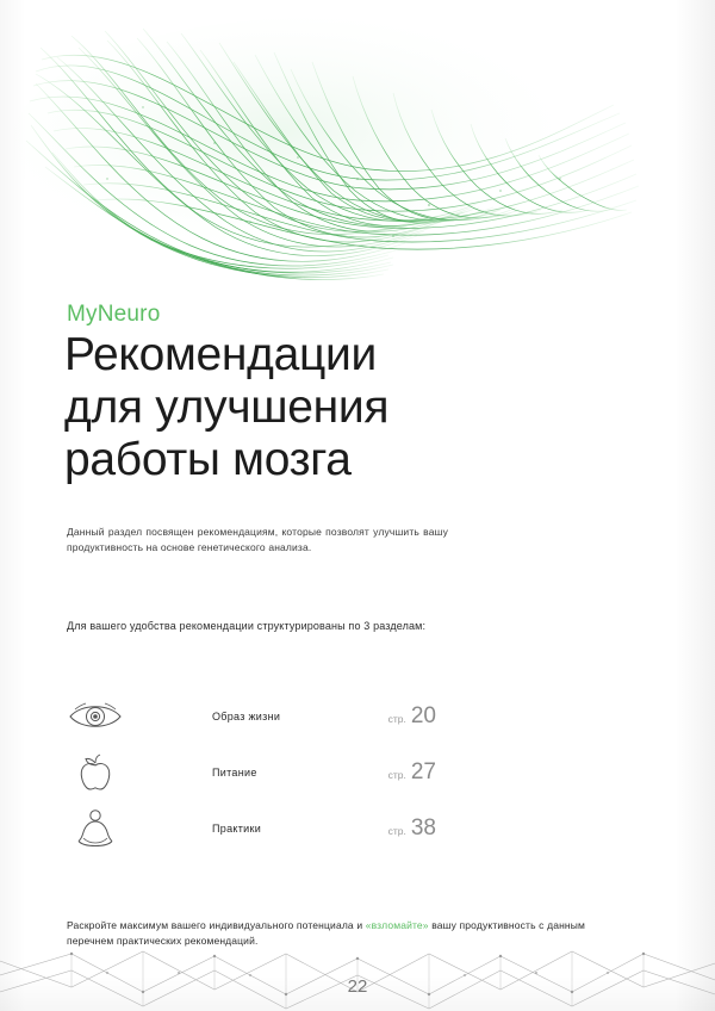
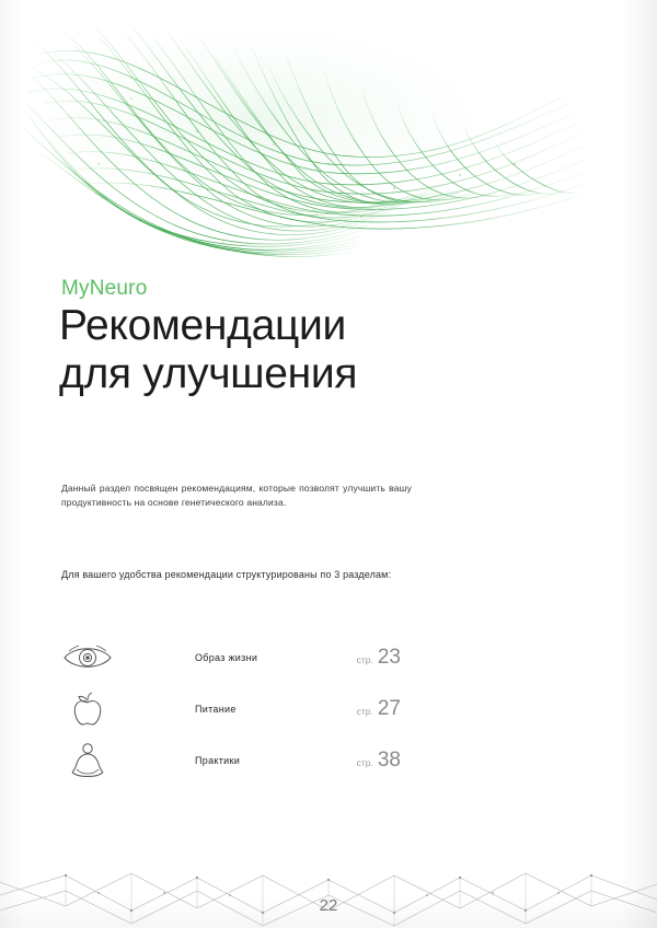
  MyNeuro
  Рекомендации
  для улучшения
- работы мозга
  Данный раздел посвящен рекомендациям, которые позволят улучшить вашу продуктивность на основе генетического анализа.
  Для вашего удобства рекомендации структурированы по 3 разделам:
  Образ жизни
  стр.
- 20
+ 23
  Питание
  стр.
  27
  Практики
  стр.
  38
- Раскройте максимум вашего индивидуального потенциала и «взломайте» вашу продуктивность с данным перечнем практических рекомендаций.
  22
